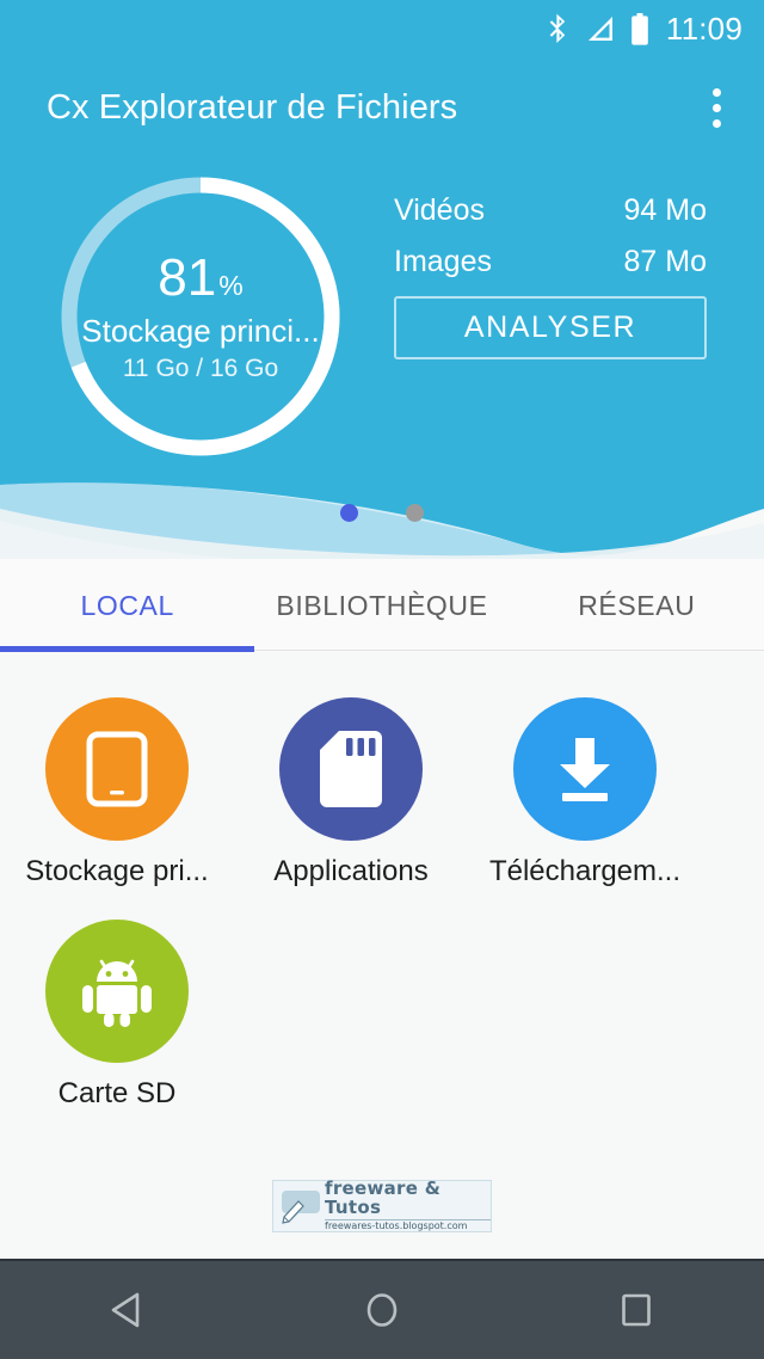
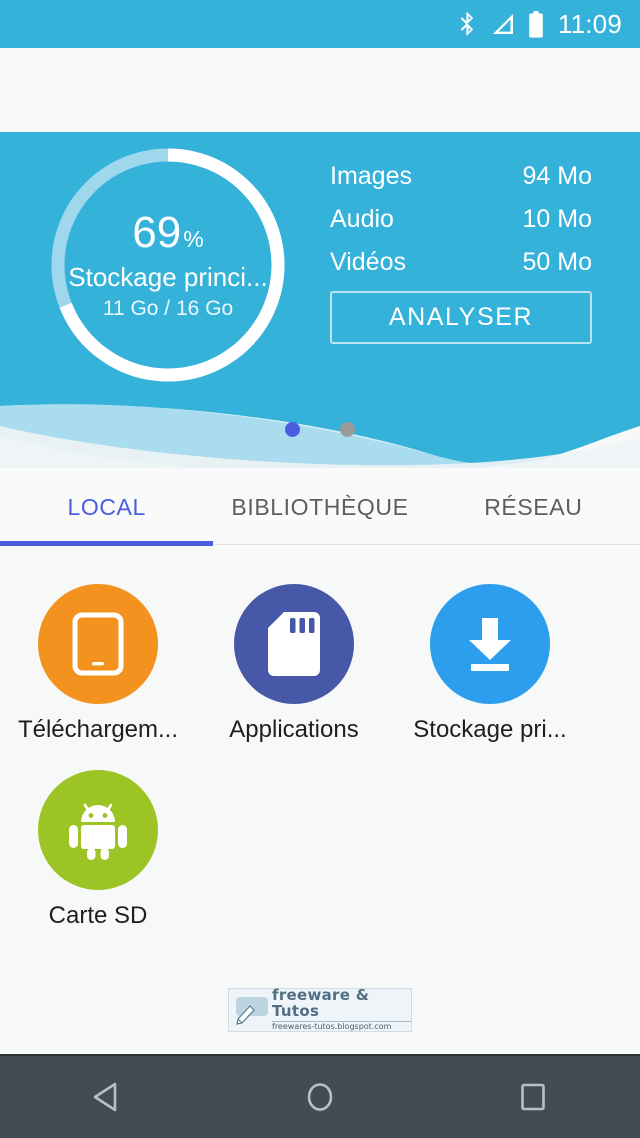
  11:09
- Cx Explorateur de Fichiers
- 81
+ 69
  %
  Stockage princi...
  11 Go / 16 Go
- Vidéos
+ Images
  94 Mo
+ Audio
+ 10 Mo
- Images
+ Vidéos
- 87 Mo
+ 50 Mo
  ANALYSER
  LOCAL
  BIBLIOTHÈQUE
  RÉSEAU
- Stockage pri...
+ Téléchargem...
  Applications
- Téléchargem...
+ Stockage pri...
  Carte SD
  freeware & Tutos
  freewares-tutos.blogspot.com
